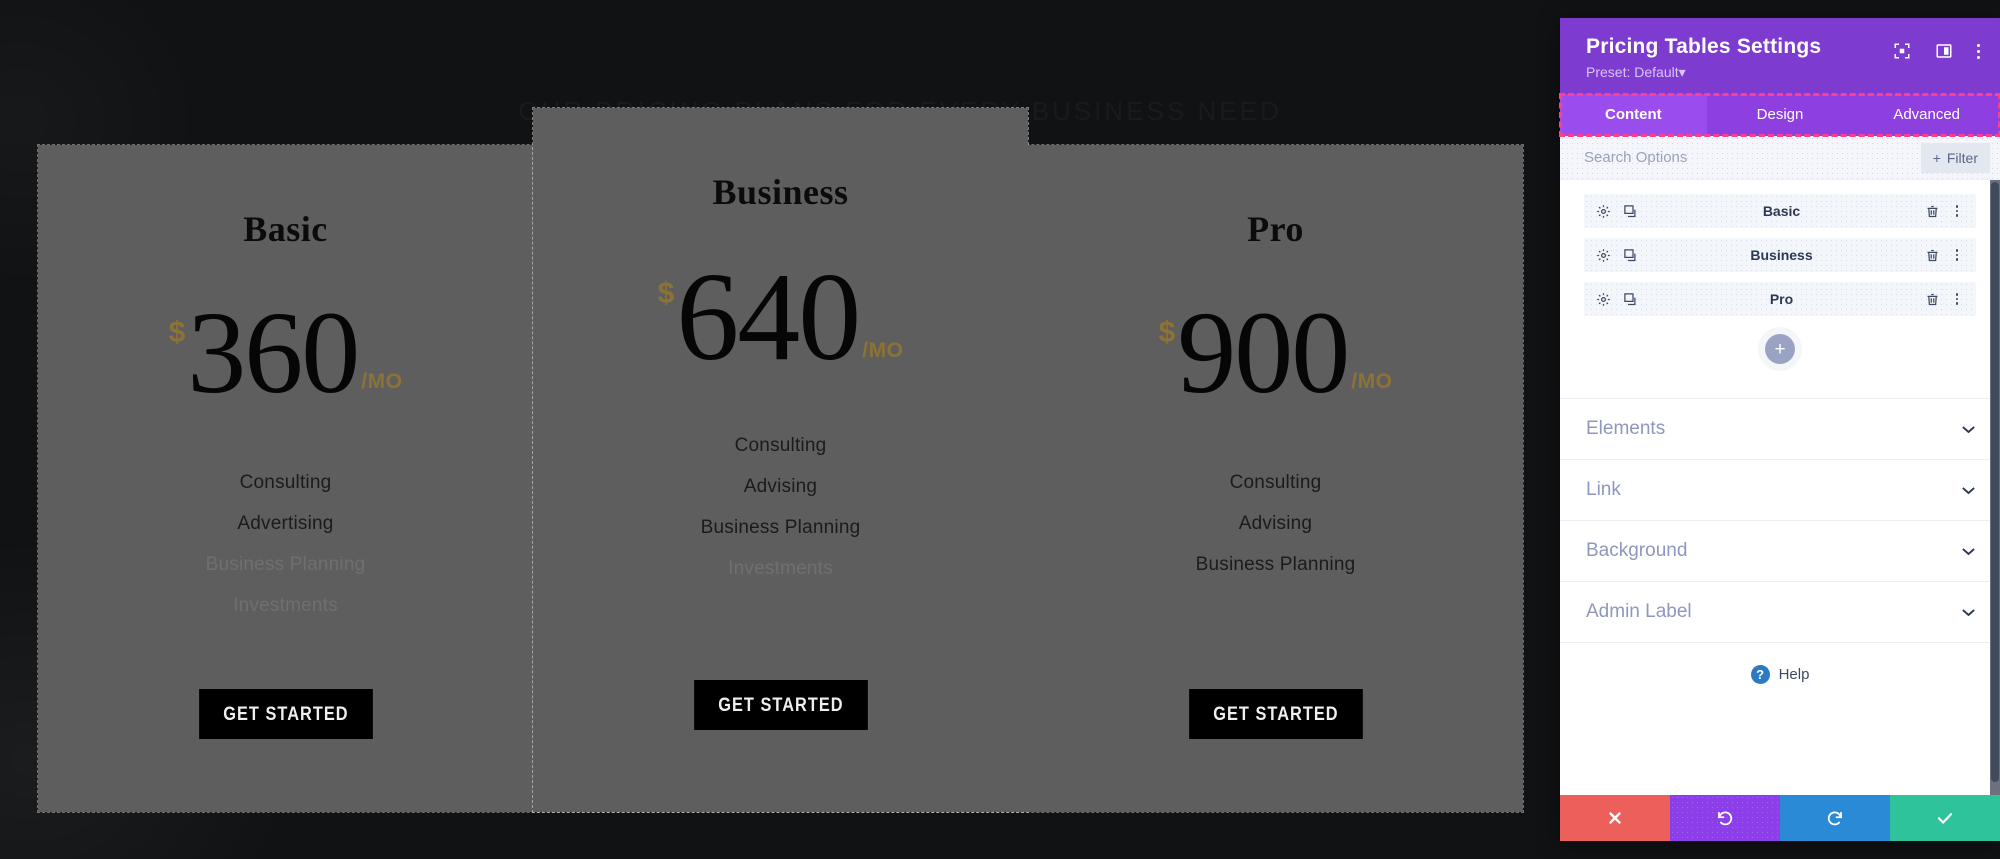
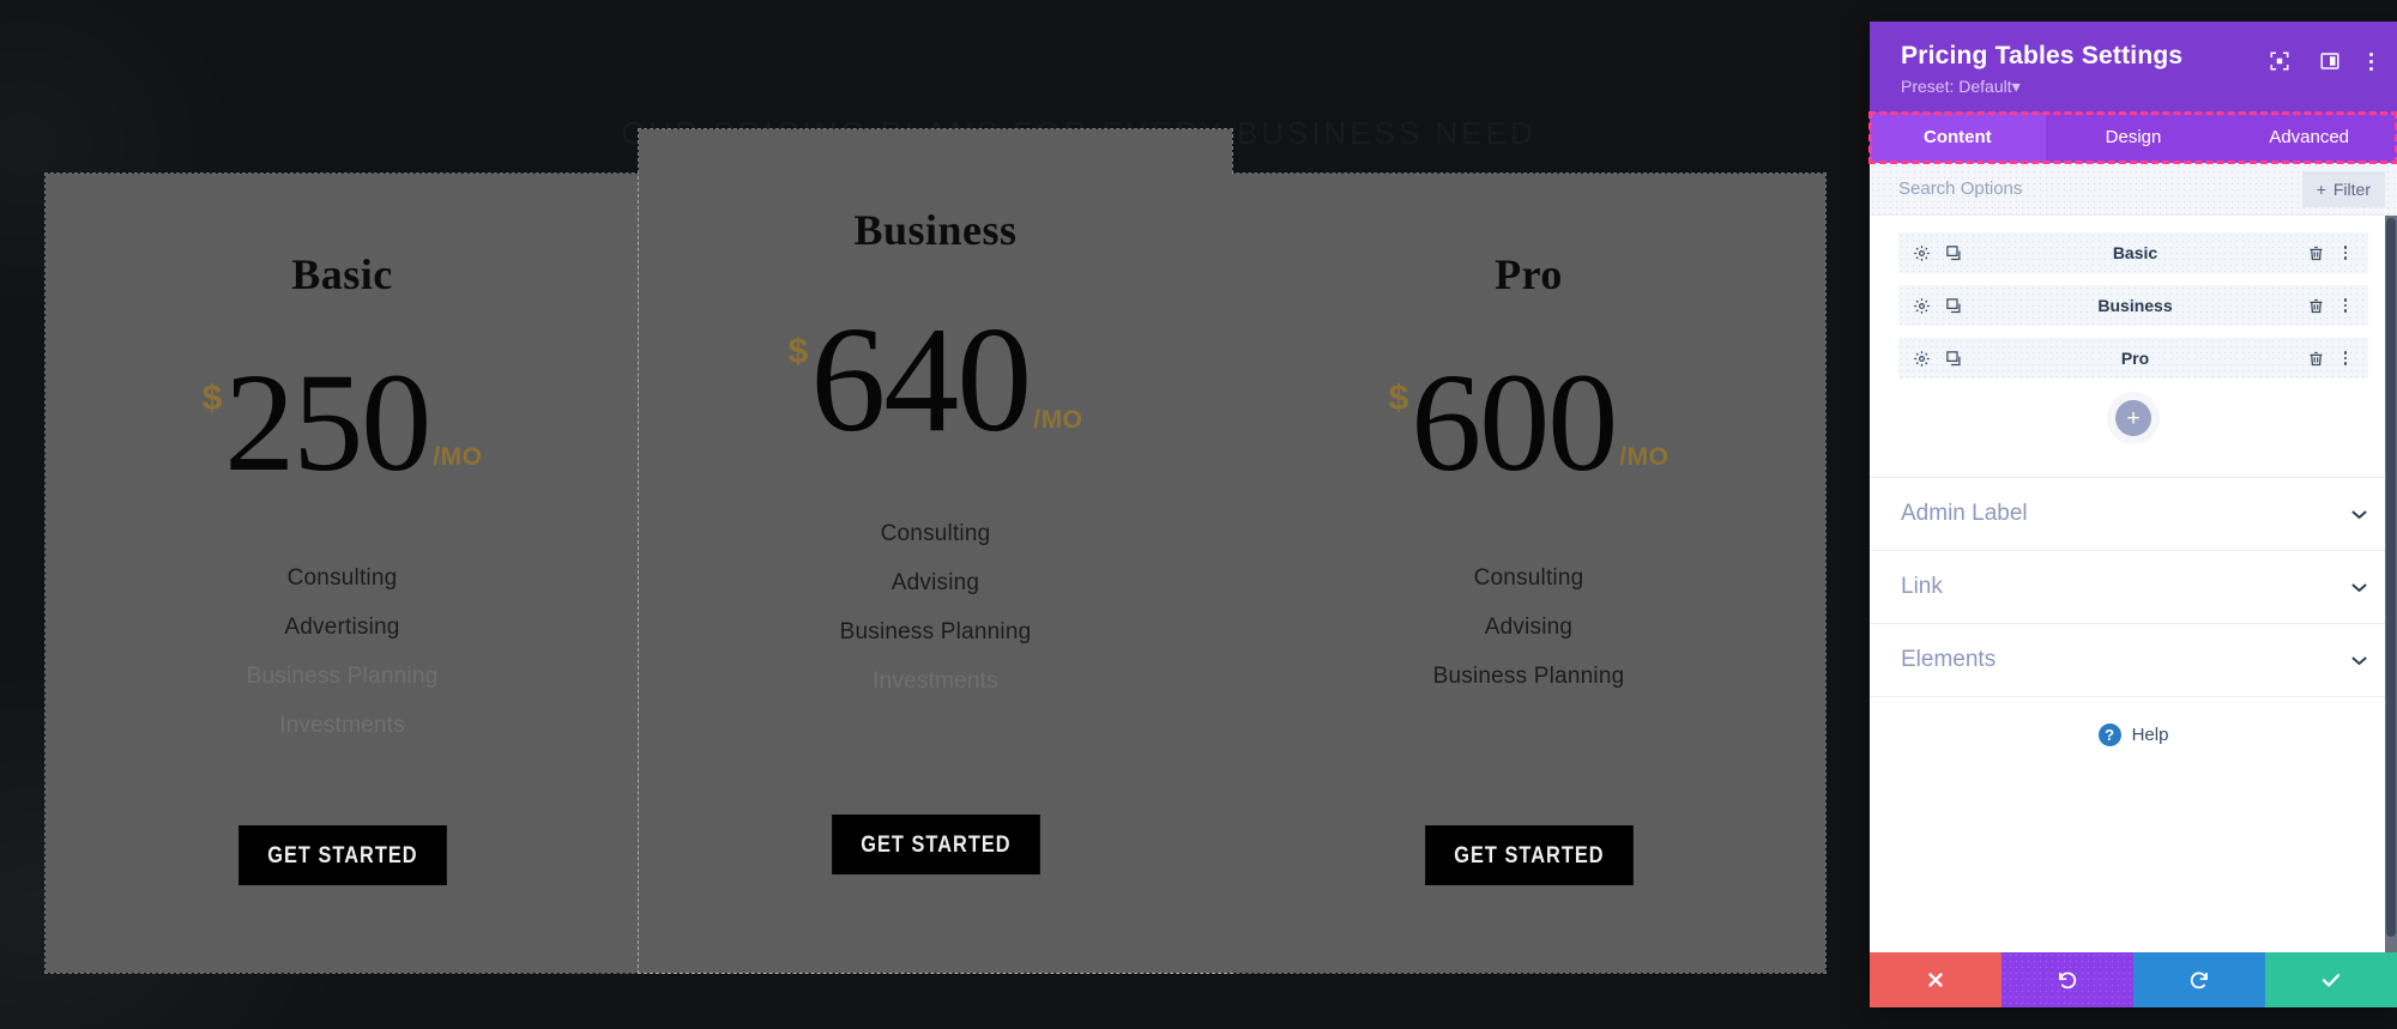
  Basic
  $
- 360
+ 250
  /MO
  Consulting
  Advertising
  GET STARTED
  Business
  $
  640
  /MO
  Consulting
  Advising
  Business Planning
  GET STARTED
  Pro
  $
- 900
+ 600
  /MO
  Consulting
  Advising
  Business Planning
  GET STARTED
  Pricing Tables Settings
  Preset: Default▾
  Content
  Design
  Advanced
  Search Options
  +
  Filter
  Basic
  Business
  Pro
  +
- Elements
+ Admin Label
  Link
- Background
- Admin Label
+ Elements
  ?
  Help
